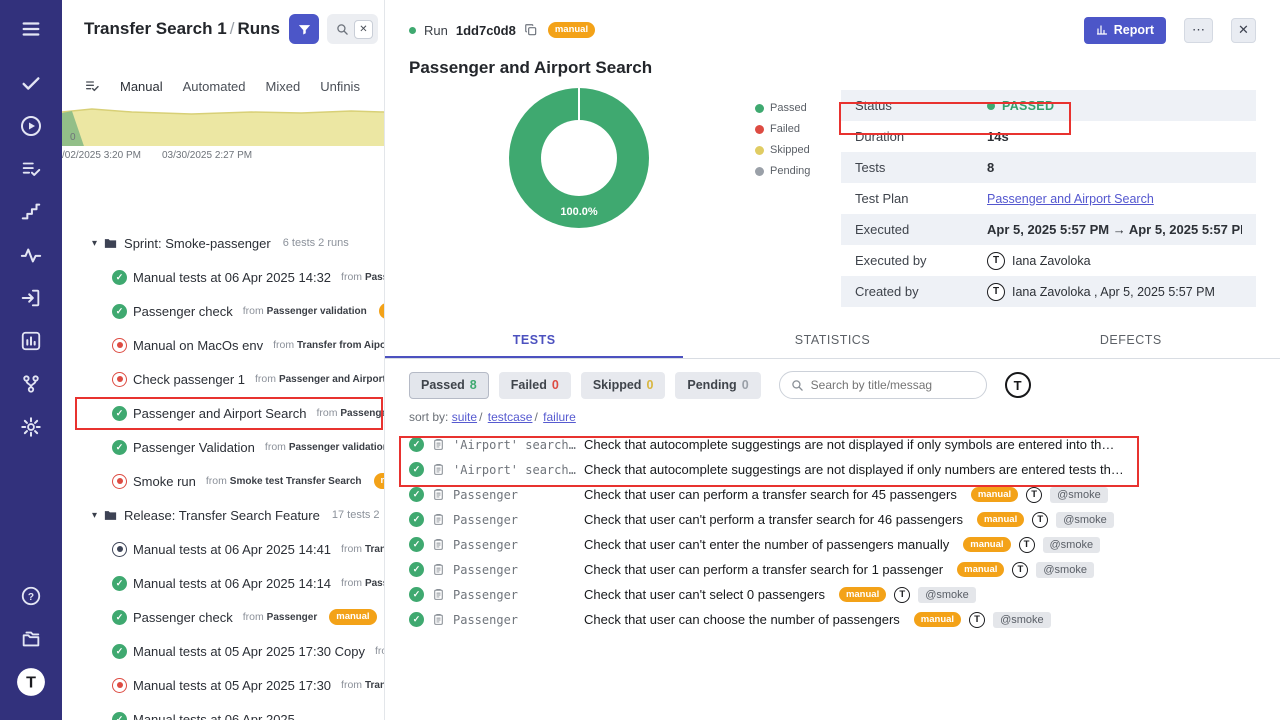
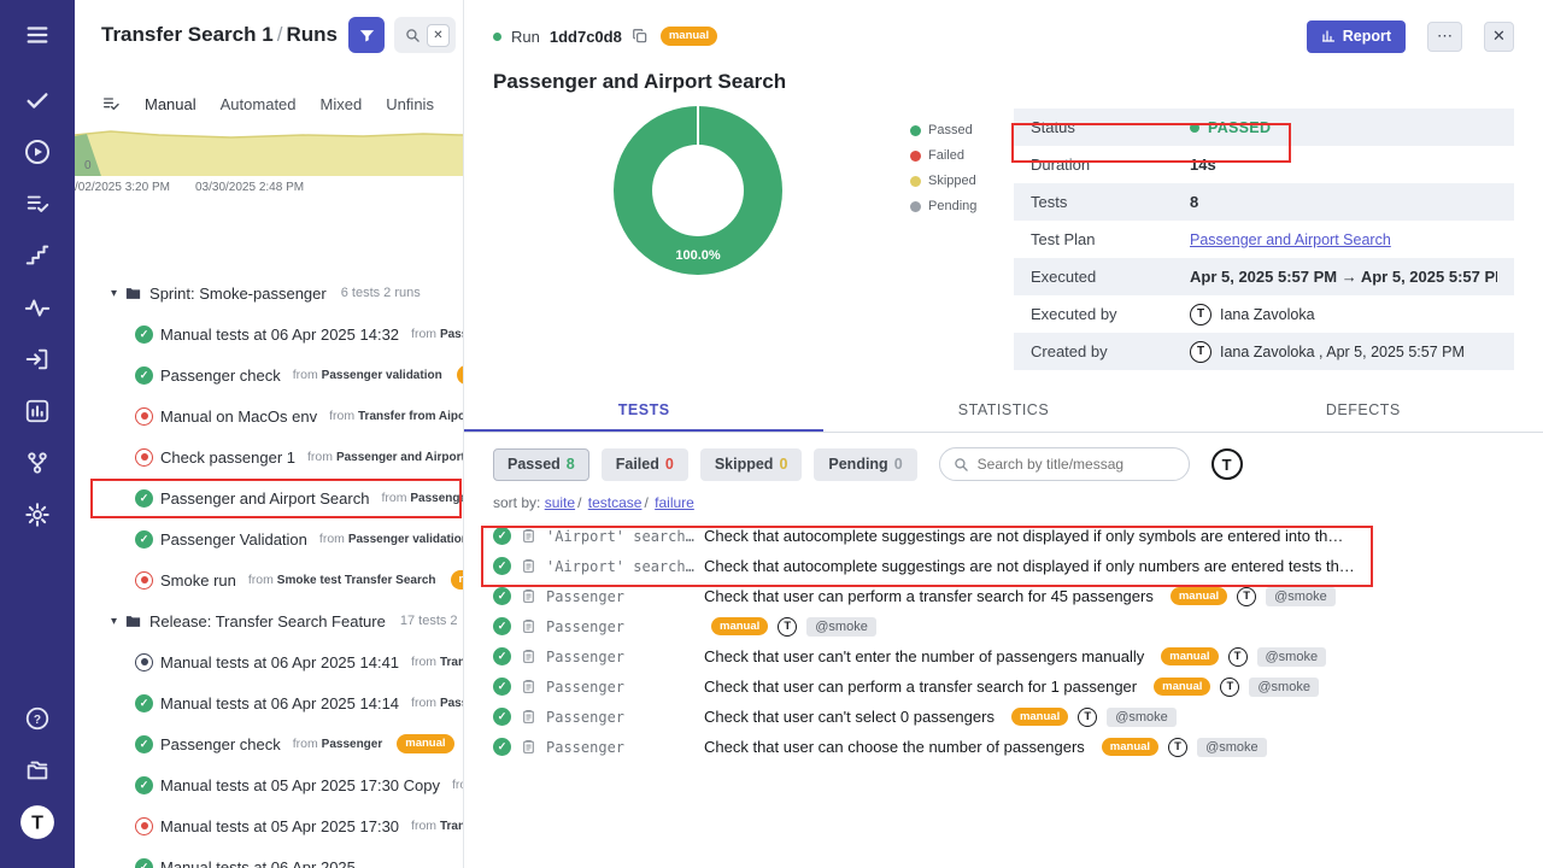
  ?
  T
  Transfer Search 1 / Runs
  ✕
  Manual
  Automated
  Mixed
  Unfinis
  0
  /02/2025 3:20 PM
- 03/30/2025 2:27 PM
+ 03/30/2025 2:48 PM
  ▾
  Sprint: Smoke-passenger
  6 tests 2 runs
  ✓
  Manual tests at 06 Apr 2025 14:32
  from Pas
  ✓
  Passenger check
  from Passenger validation
  Manual on MacOs env
  from Transfer from Aipo
  Check passenger 1
  from Passenger and Airpor
  ✓
  Passenger and Airport Search
  ✓
  Passenger Validation
  from Passenger validatio
  Smoke run
  from Smoke test Transfer Search
  ▾
  Release: Transfer Search Feature
  17 tests 2
  Manual tests at 06 Apr 2025 14:41
  from Tran
  ✓
  Manual tests at 06 Apr 2025 14:14
  from Pas
  ✓
  Passenger check
  from Passenger
  manual
  ✓
  Manual tests at 05 Apr 2025 17:30 Copy
  Manual tests at 05 Apr 2025 17:30
  from Tran
  ✓
  Manual tests at 06 Apr 2025
  Run
  1dd7c0d8
  manual
  Report
  ⋯
  ✕
  Passenger and Airport Search
  100.0%
  Passed
  Failed
  Skipped
  Pending
  Status
  PASSED
  Duration
  14s
  Tests
  8
  Test Plan
  Passenger and Airport Search
  Executed
  Apr 5, 2025 5:57 PM → Apr 5, 2025 5:57 P
  Executed by
  T
  Iana Zavoloka
  Created by
  T
  Iana Zavoloka , Apr 5, 2025 5:57 PM
  TESTS
  STATISTICS
  DEFECTS
  Passed
  8
  Failed
  0
  Skipped
  0
  Pending
  0
  Search by title/messag
  T
  sort by: suite / testcase / failure
  ✓
  'Airport' search
  Check that autocomplete suggestings are not displayed if only symbols are entered into th…
  ✓
  'Airport' search
  Check that autocomplete suggestings are not displayed if only numbers are entered tests th…
  ✓
  Passenger
  Check that user can perform a transfer search for 45 passengers
  manual
  T
  @smoke
  ✓
  Passenger
- Check that user can't perform a transfer search for 46 passengers
  manual
  T
  @smoke
  ✓
  Passenger
  Check that user can't enter the number of passengers manually
  manual
  T
  @smoke
  ✓
  Passenger
  Check that user can perform a transfer search for 1 passenger
  manual
  T
  @smoke
  ✓
  Passenger
  Check that user can't select 0 passengers
  manual
  T
  @smoke
  ✓
  Passenger
  Check that user can choose the number of passengers
  manual
  T
  @smoke
